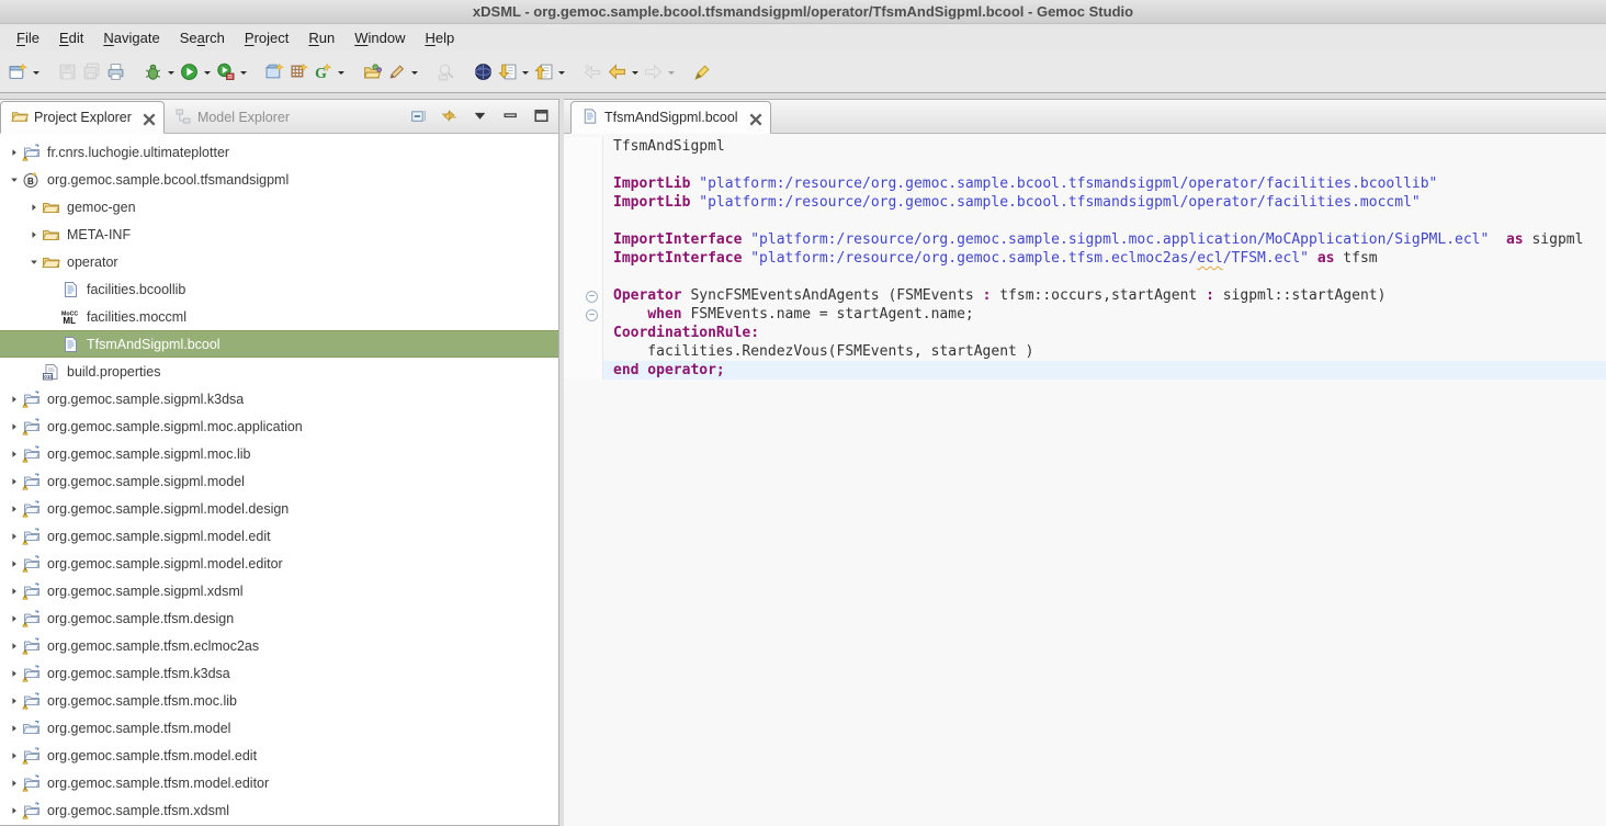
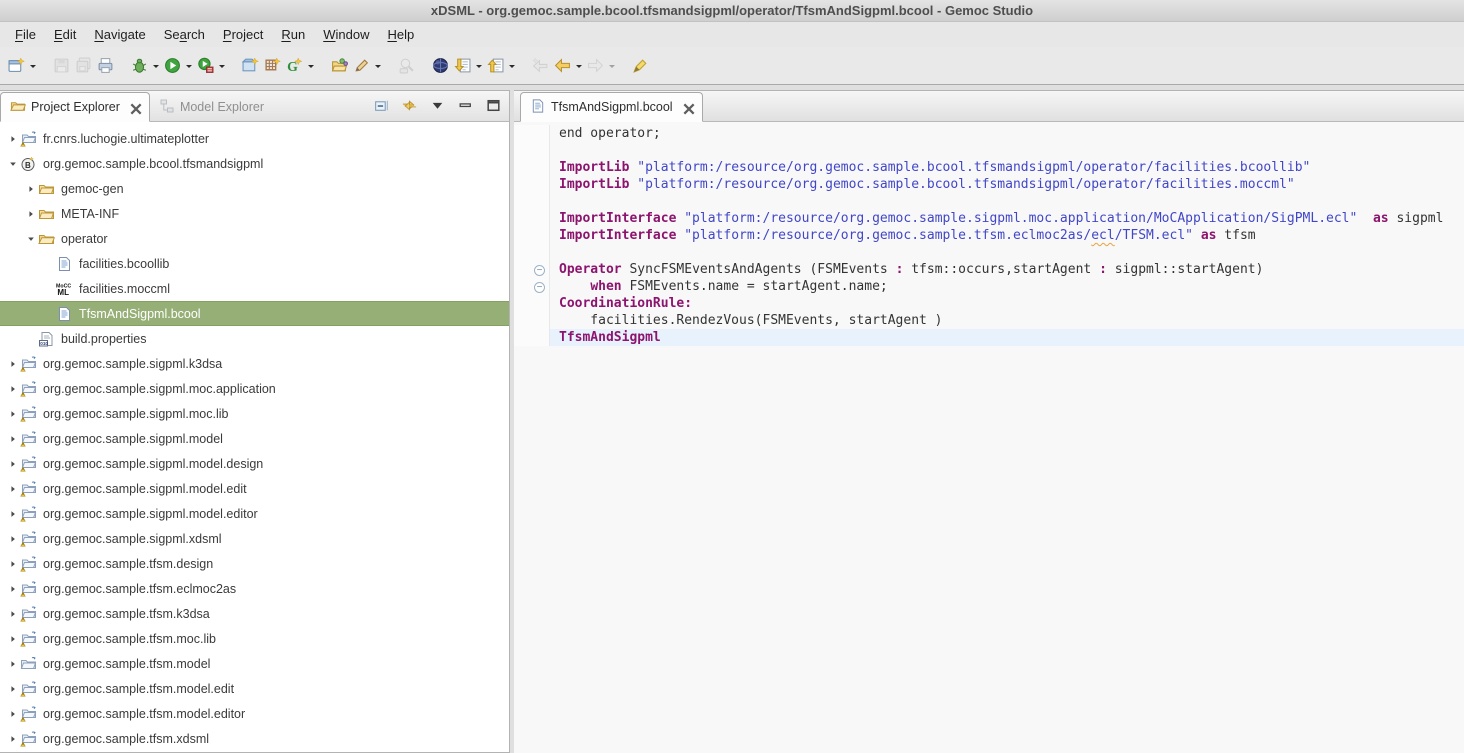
  xDSML - org.gemoc.sample.bcool.tfsmandsigpml/operator/TfsmAndSigpml.bcool - Gemoc Studio
  File
  Edit
  Navigate
  Search
  Project
  Run
  Window
  Help
  G
  Project Explorer
  Model Explorer
  fr.cnrs.luchogie.ultimateplotter
  B
  org.gemoc.sample.bcool.tfsmandsigpml
  gemoc-gen
  META-INF
  operator
  facilities.bcoollib
  ML
  facilities.moccml
  TfsmAndSigpml.bcool
  build.properties
  org.gemoc.sample.sigpml.k3dsa
  org.gemoc.sample.sigpml.moc.application
  org.gemoc.sample.sigpml.moc.lib
  org.gemoc.sample.sigpml.model
  org.gemoc.sample.sigpml.model.design
  org.gemoc.sample.sigpml.model.edit
  org.gemoc.sample.sigpml.model.editor
  org.gemoc.sample.sigpml.xdsml
  org.gemoc.sample.tfsm.design
  org.gemoc.sample.tfsm.eclmoc2as
  org.gemoc.sample.tfsm.k3dsa
  org.gemoc.sample.tfsm.moc.lib
  org.gemoc.sample.tfsm.model
  org.gemoc.sample.tfsm.model.edit
  org.gemoc.sample.tfsm.model.editor
  org.gemoc.sample.tfsm.xdsml
  TfsmAndSigpml.bcool
- TfsmAndSigpml
+ end operator;
  ImportLib "platform:/resource/org.gemoc.sample.bcool.tfsmandsigpml/operator/facilities.bcoollib"
  ImportLib "platform:/resource/org.gemoc.sample.bcool.tfsmandsigpml/operator/facilities.moccml"
  ImportInterface "platform:/resource/org.gemoc.sample.sigpml.moc.application/MoCApplication/SigPML.ecl" as sigpml
  ImportInterface "platform:/resource/org.gemoc.sample.tfsm.eclmoc2as/ecl/TFSM.ecl" as tfsm
  −
  Operator SyncFSMEventsAndAgents (FSMEvents : tfsm::occurs,startAgent : sigpml::startAgent)
  −
  when FSMEvents.name = startAgent.name;
  CoordinationRule:
  facilities.RendezVous(FSMEvents, startAgent )
- end operator;
+ TfsmAndSigpml
